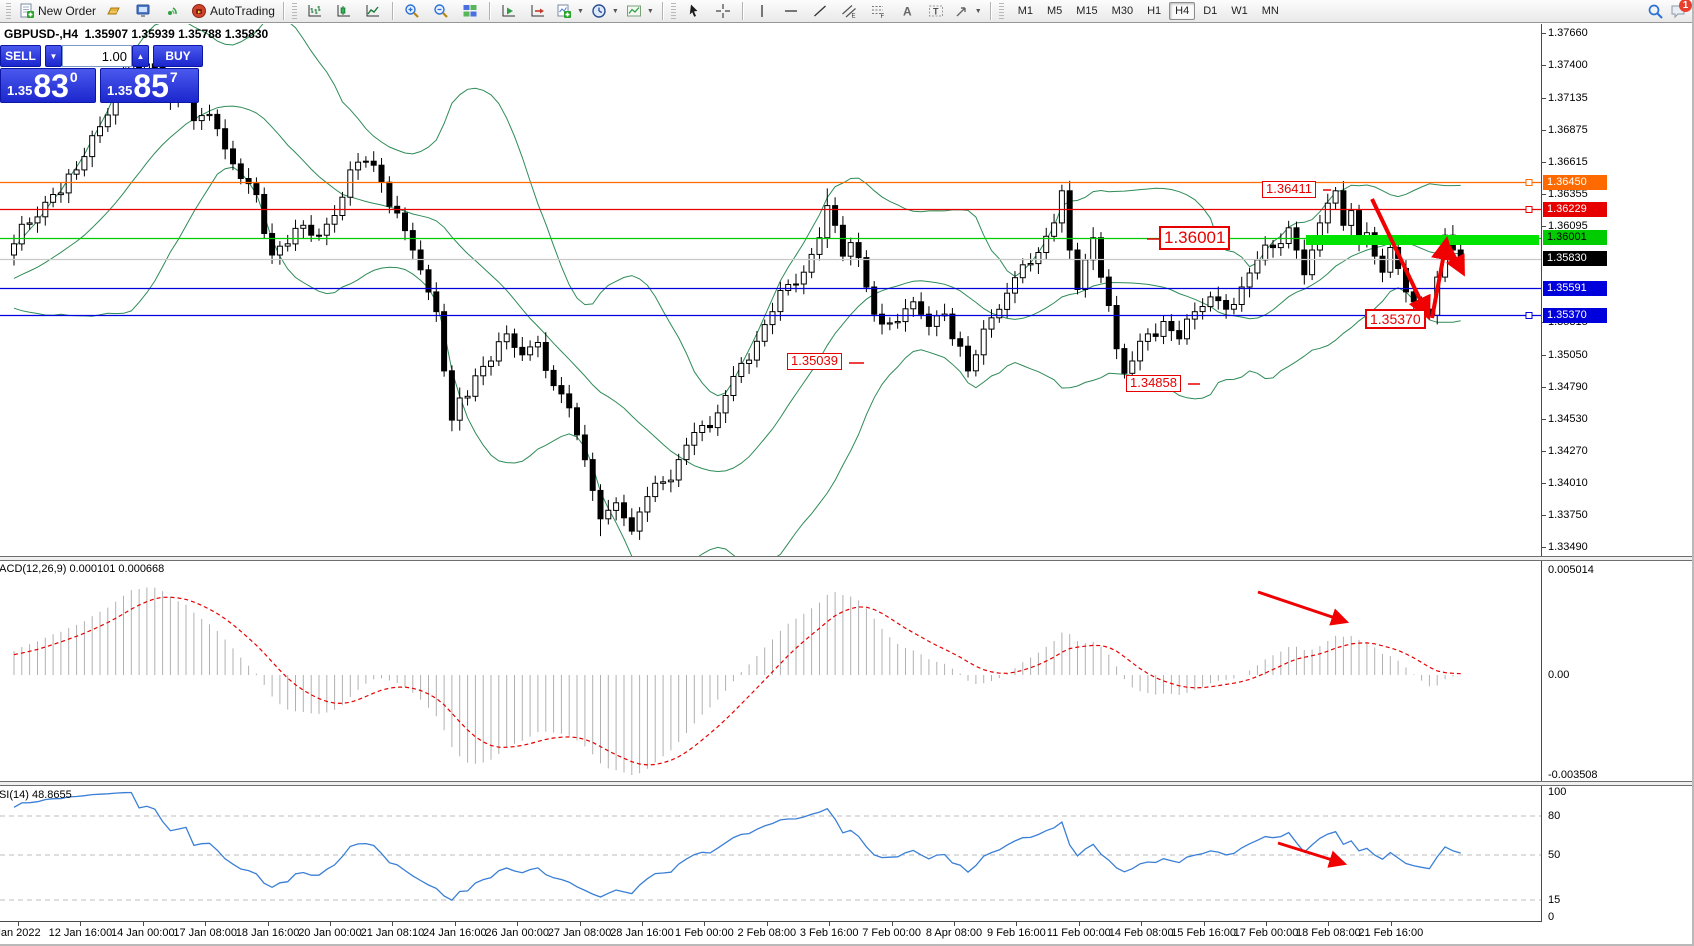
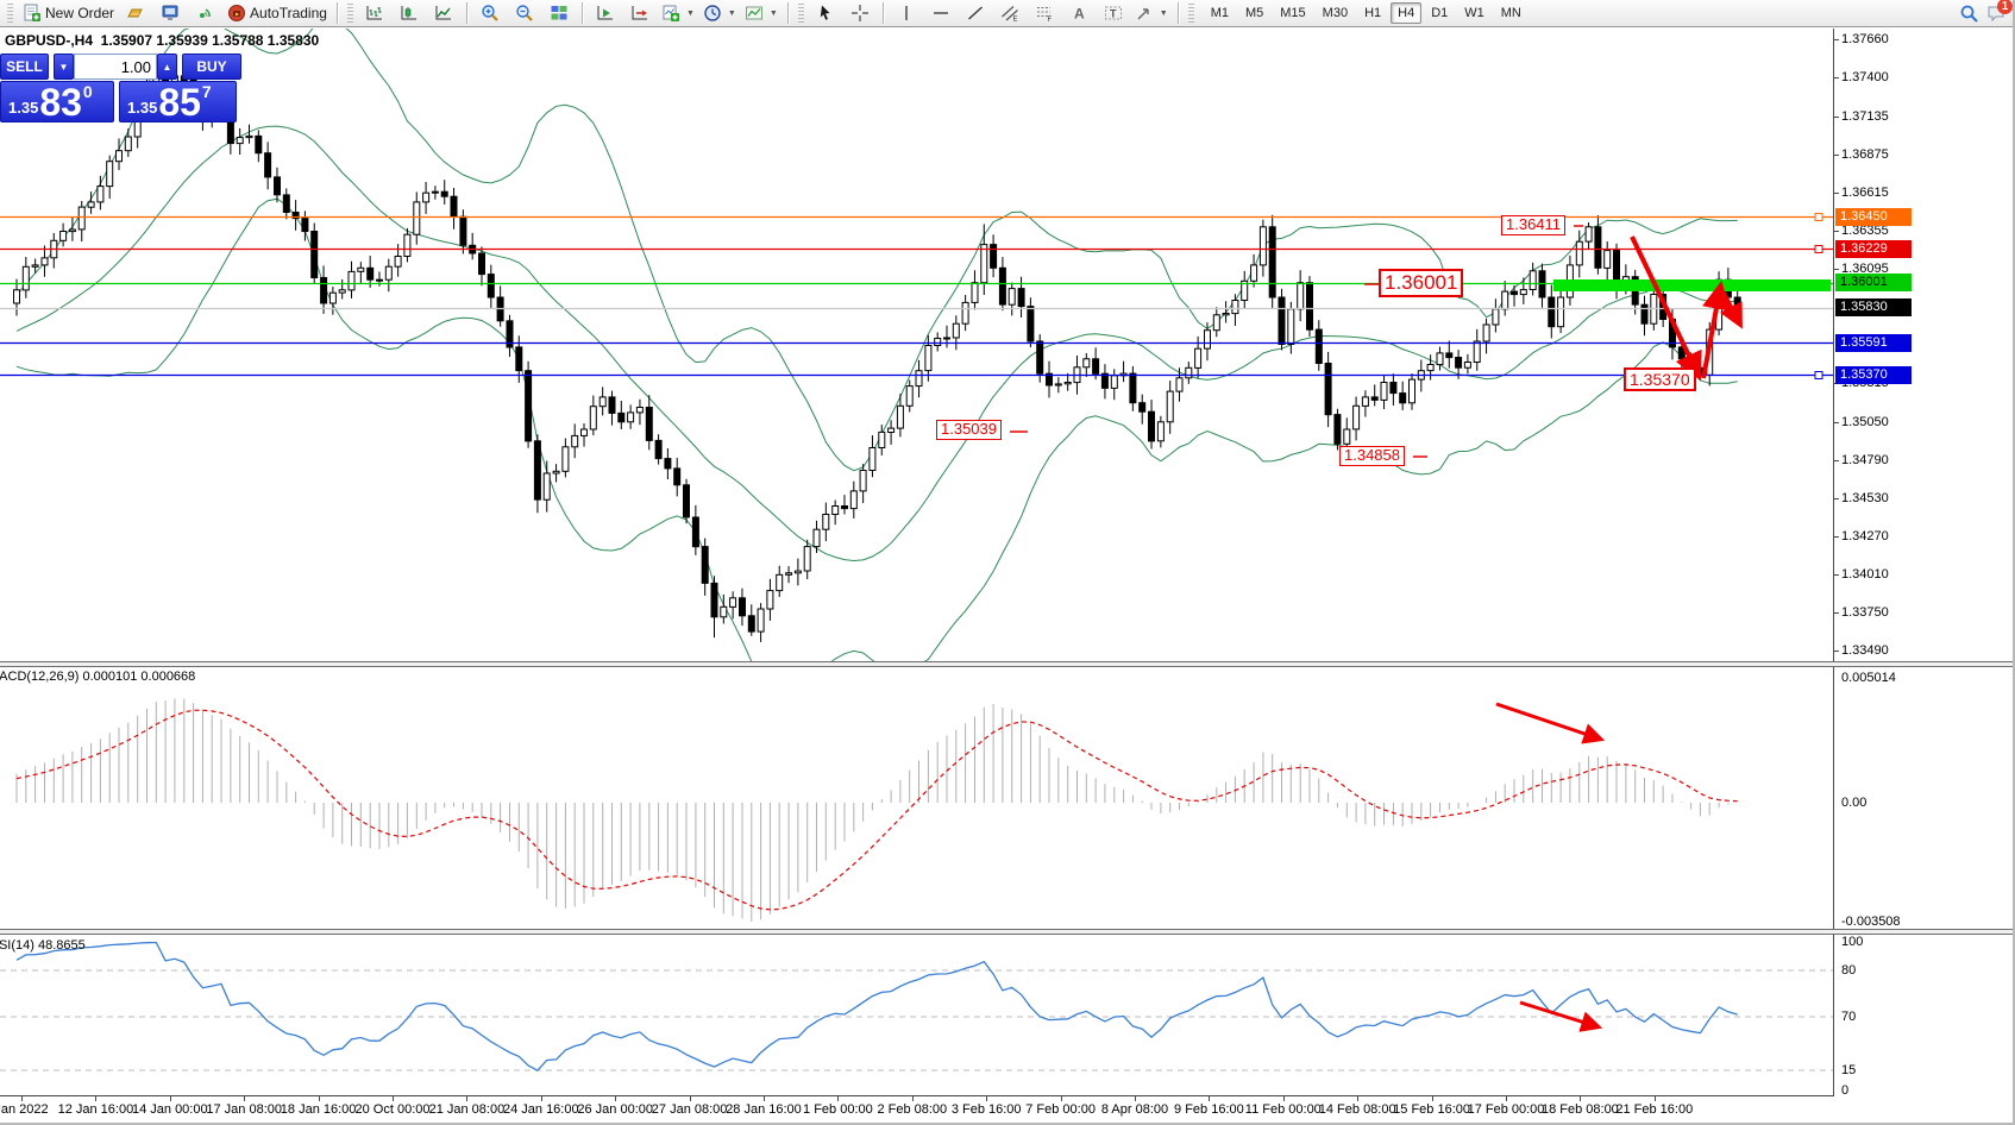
  New Order
  AutoTrading
  A
  T
  M1
  M5
  M15
  M30
  H1
  H4
  D1
  W1
  MN
  1
  GBPUSD-,H4 1.35907 1.35939 1.35788 1.35830
  SELL
  ▼
  1.00
  ▲
  BUY
  1.35
  83
  0
  1.35
  85
  7
  ACD(12,26,9) 0.000101 0.000668
  SI(14) 48.8655
  1.37660
  1.37400
  1.37135
  1.36875
  1.36615
  1.36355
  1.36095
  1.35050
  1.34790
  1.34530
  1.34270
  1.34010
  1.33750
  1.33490
  1.36450
  1.36229
  1.36001
  1.35830
  1.35591
  1.35370
  0.005014
  0.00
  -0.003508
  100
  80
- 50
+ 70
  15
  0
  an 2022
  12 Jan 16:00
  14 Jan 00:00
  17 Jan 08:00
  18 Jan 16:00
- 20 Jan 00:00
+ 20 Oct 00:00
- 21 Jan 08:10
+ 21 Jan 08:00
  24 Jan 16:00
  26 Jan 00:00
  27 Jan 08:00
  28 Jan 16:00
  1 Feb 00:00
  2 Feb 08:00
  3 Feb 16:00
  7 Feb 00:00
  8 Apr 08:00
  9 Feb 16:00
  11 Feb 00:00
  14 Feb 08:00
  15 Feb 16:00
  17 Feb 00:00
  18 Feb 08:00
  21 Feb 16:00
  1.36411
  1.36001
  1.35370
  1.35039
  1.34858
